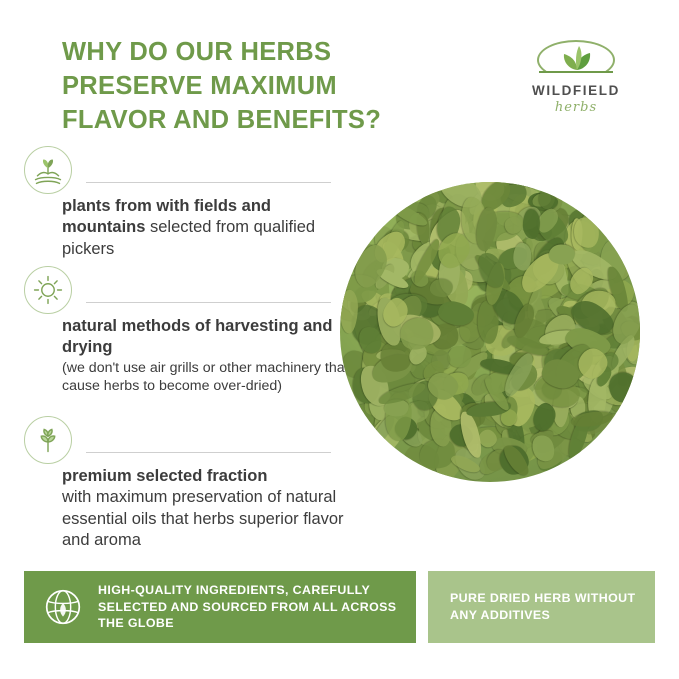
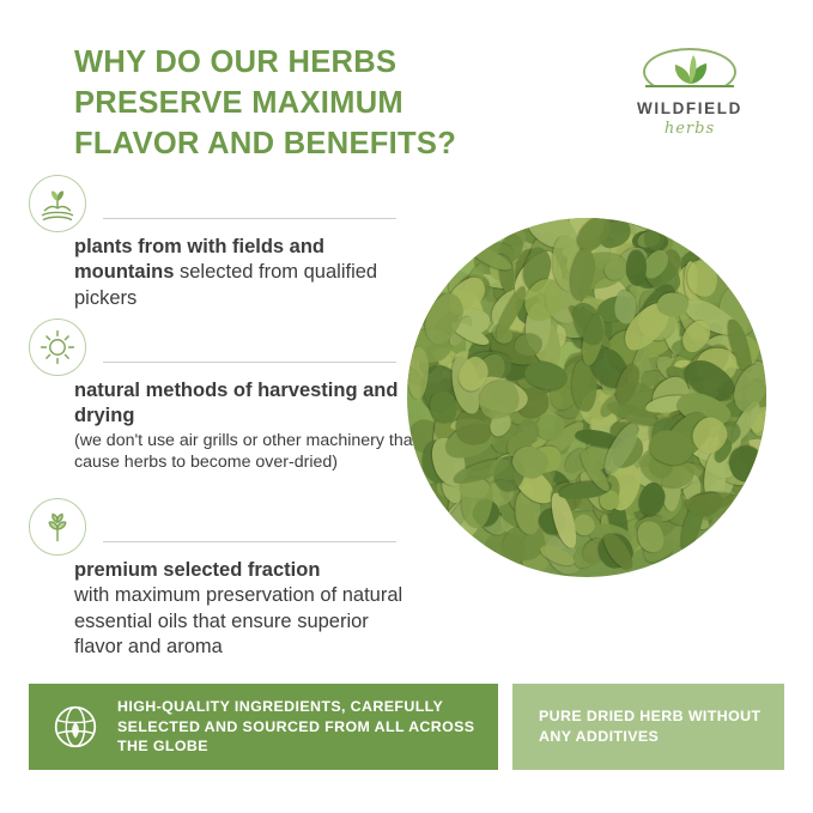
  WHY DO OUR HERBS
  PRESERVE MAXIMUM
  FLAVOR AND BENEFITS?
  WILDFIELD
  herbs
  plants from with fields and mountains selected from qualified pickers
  natural methods of harvesting and drying
  (we don't use air grills or other machinery tha cause herbs to become over-dried)
  premium selected fraction
- with maximum preservation of natural essential oils that herbs superior flavor and aroma
+ with maximum preservation of natural essential oils that ensure superior flavor and aroma
  HIGH-QUALITY INGREDIENTS, CAREFULLY SELECTED AND SOURCED FROM ALL ACROSS THE GLOBE
  PURE DRIED HERB WITHOUT ANY ADDITIVES
